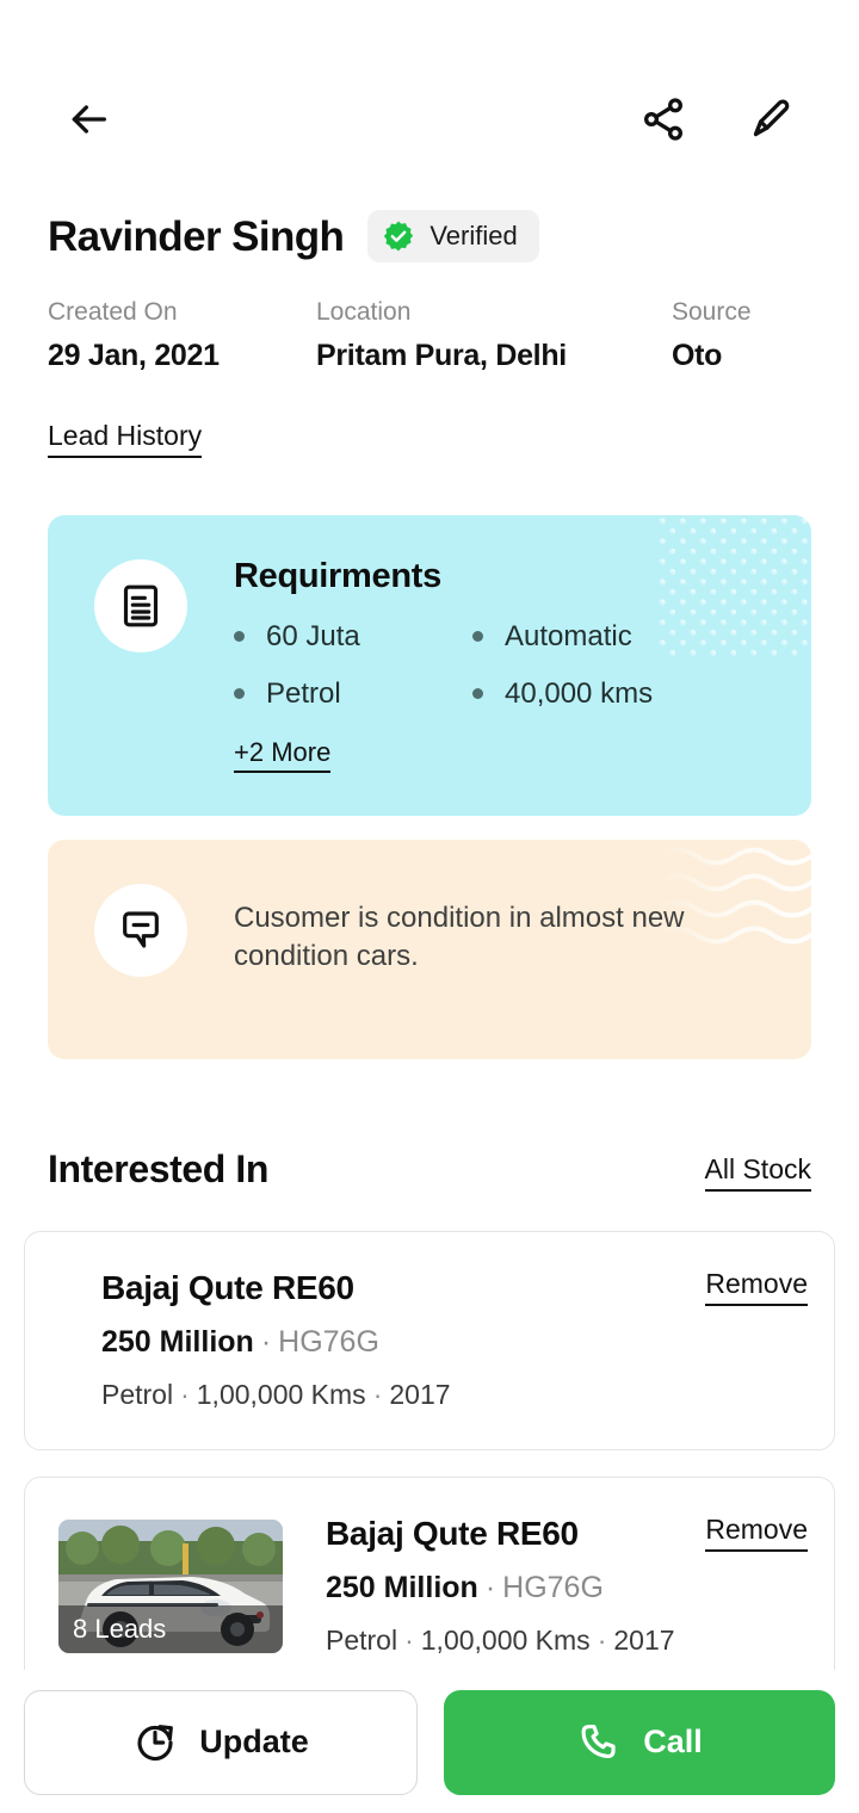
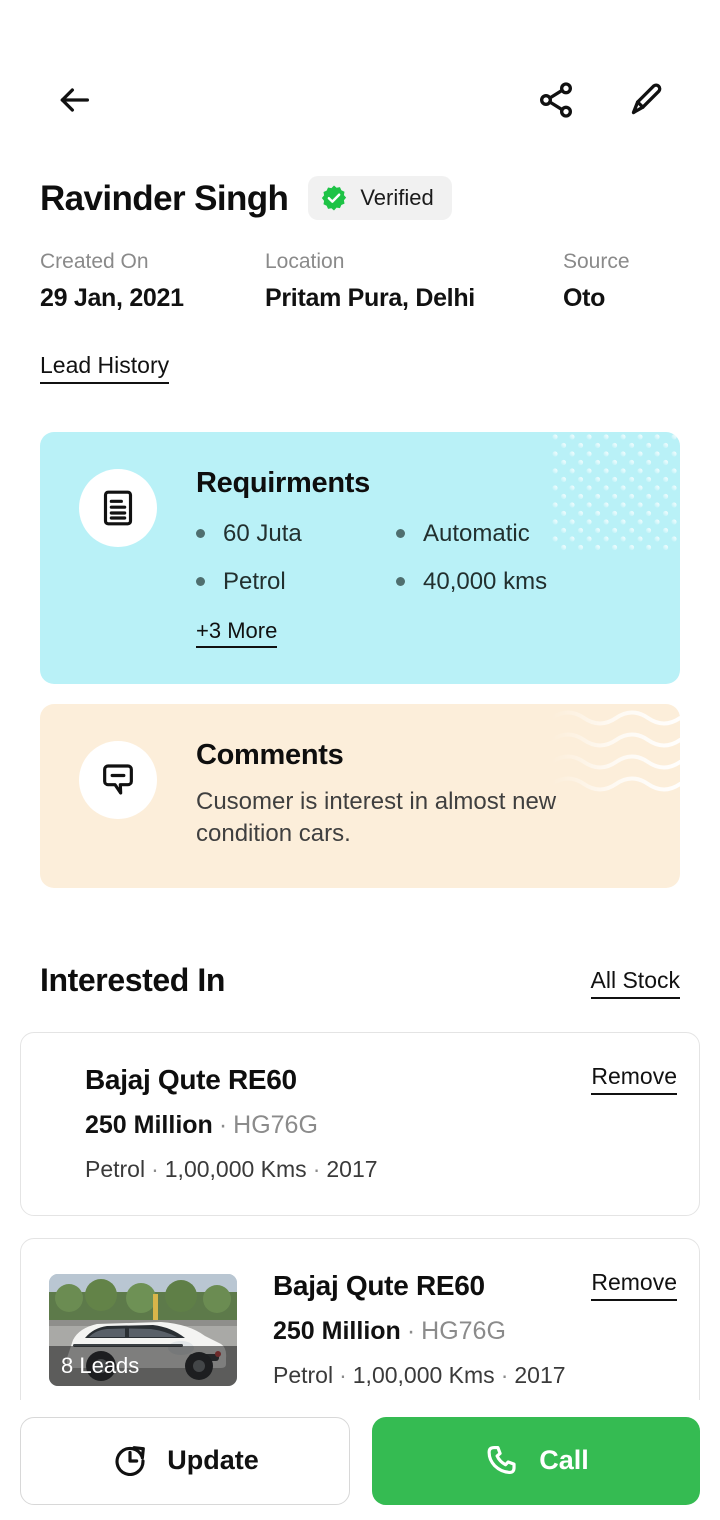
  Ravinder Singh
  Verified
  Created On
  29 Jan, 2021
  Location
  Pritam Pura, Delhi
  Source
  Oto
  Lead History
  Requirments
  60 Juta
  Automatic
  Petrol
  40,000 kms
- +2 More
+ +3 More
+ Comments
- Cusomer is condition in almost new condition cars.
+ Cusomer is interest in almost new condition cars.
  Interested In
  All Stock
  Bajaj Qute RE60
  250 Million · HG76G
  Petrol · 1,00,000 Kms · 2017
  Remove
  8 Leads
  Bajaj Qute RE60
  250 Million · HG76G
  Petrol · 1,00,000 Kms · 2017
  Remove
  Update
  Call
